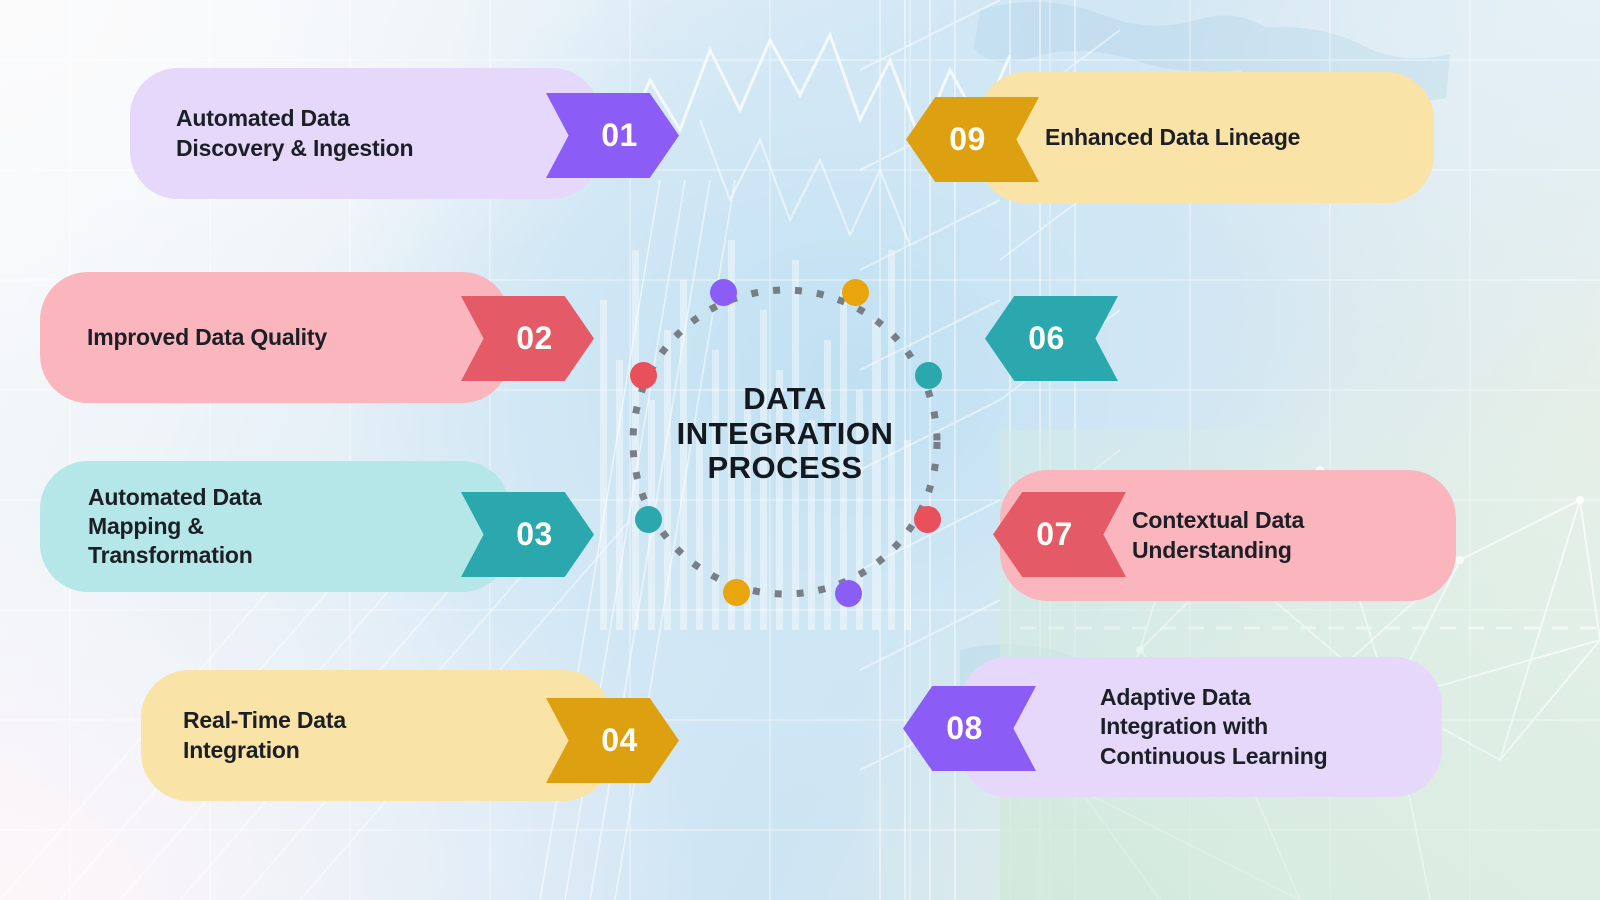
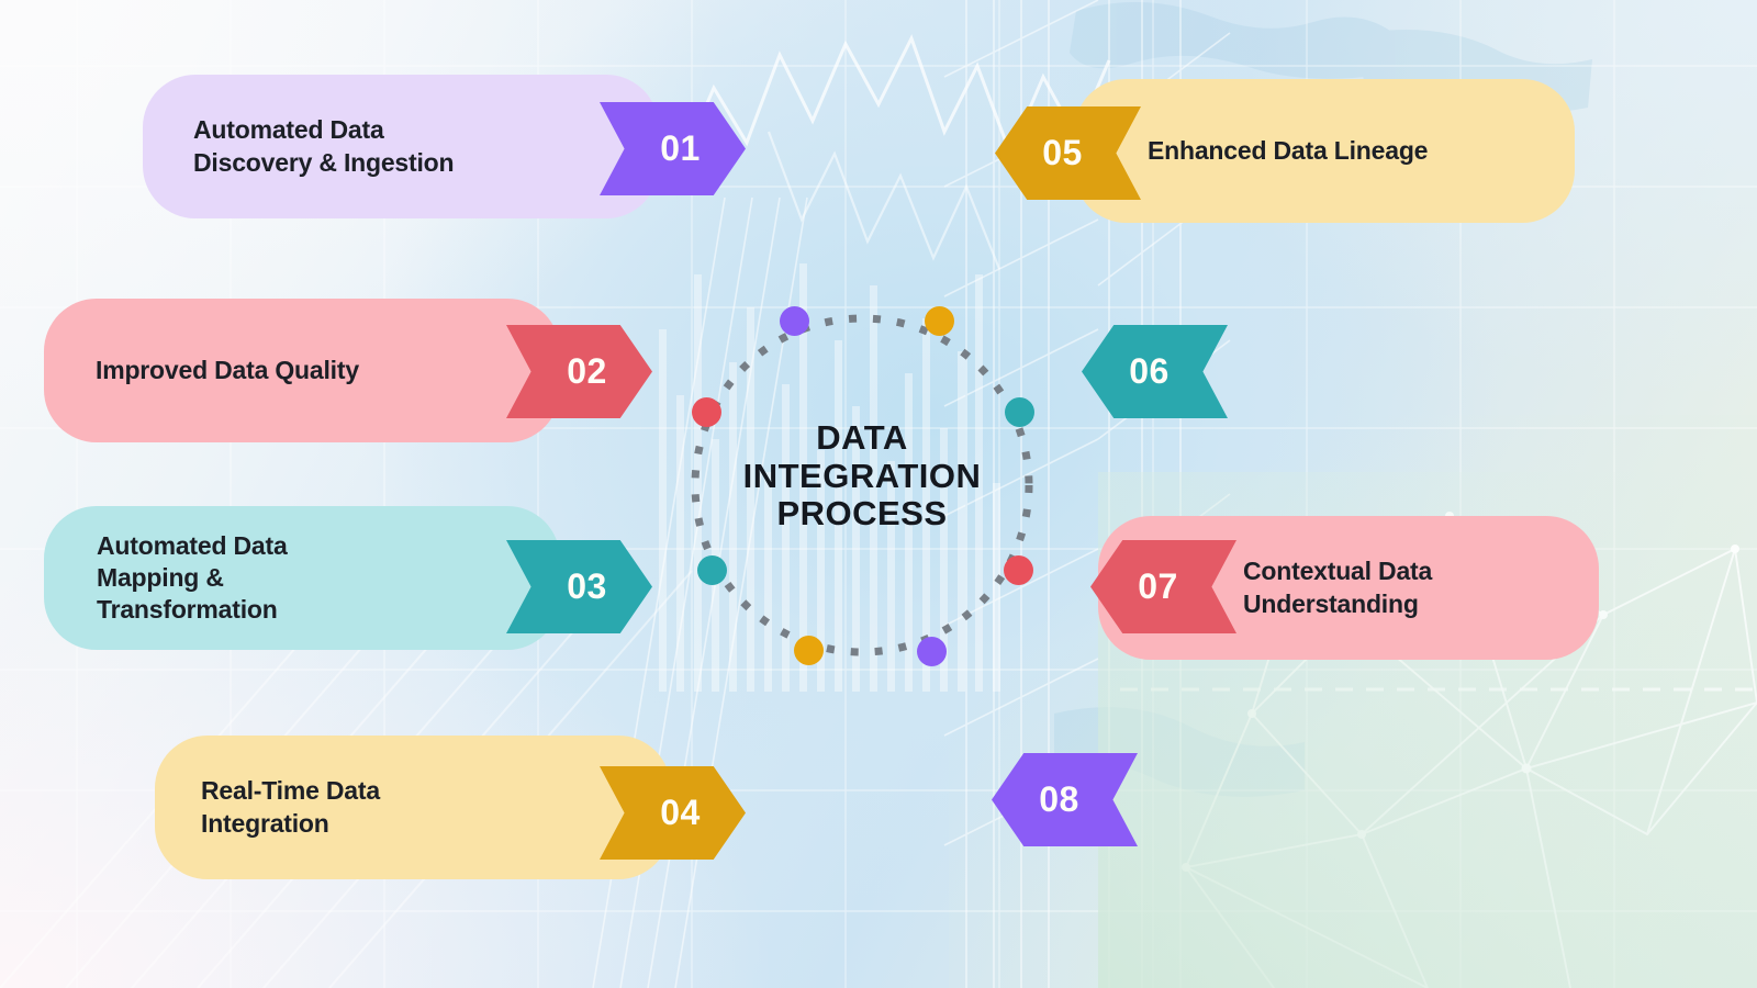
  DATA
  INTEGRATION
  PROCESS
  Automated Data
  Discovery & Ingestion
  01
  Improved Data Quality
  02
  Automated Data
  Mapping &
  Transformation
  03
  Real-Time Data
  Integration
  04
  Enhanced Data Lineage
- 09
+ 05
  06
  Contextual Data
  Understanding
  07
- Adaptive Data
- Integration with
- Continuous Learning
  08
